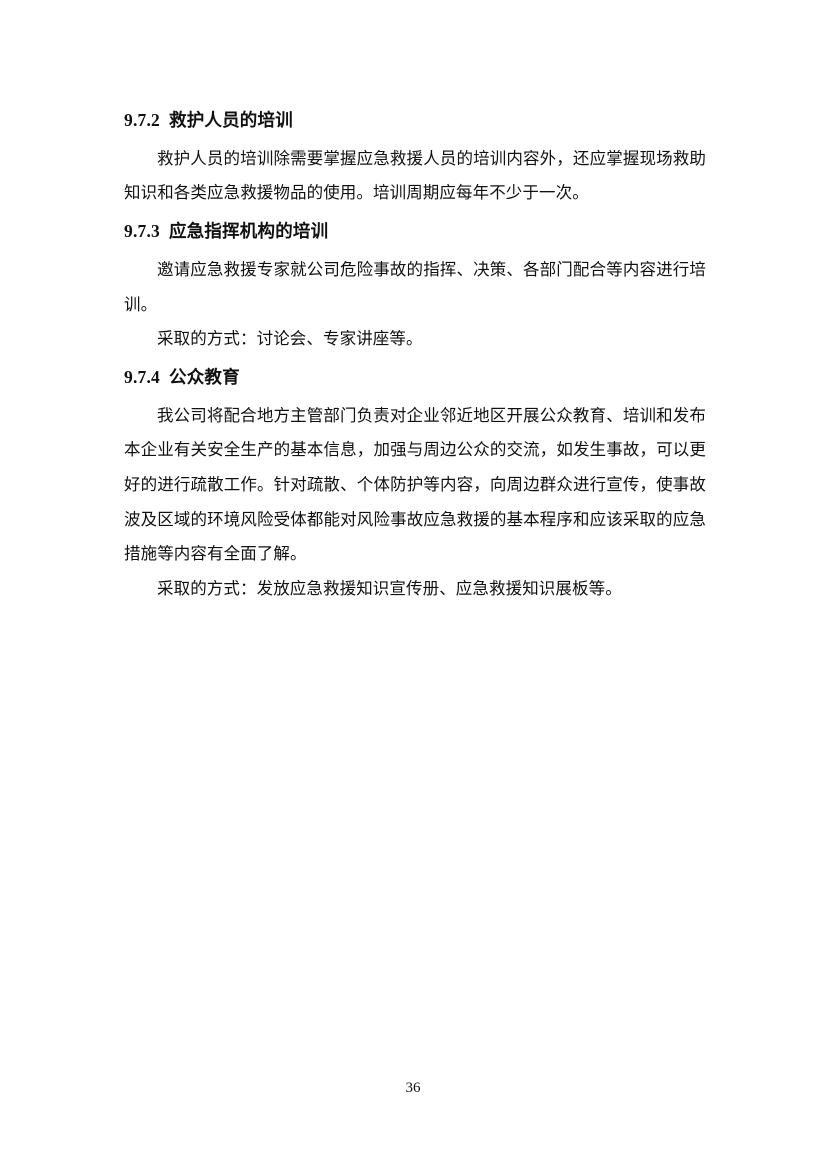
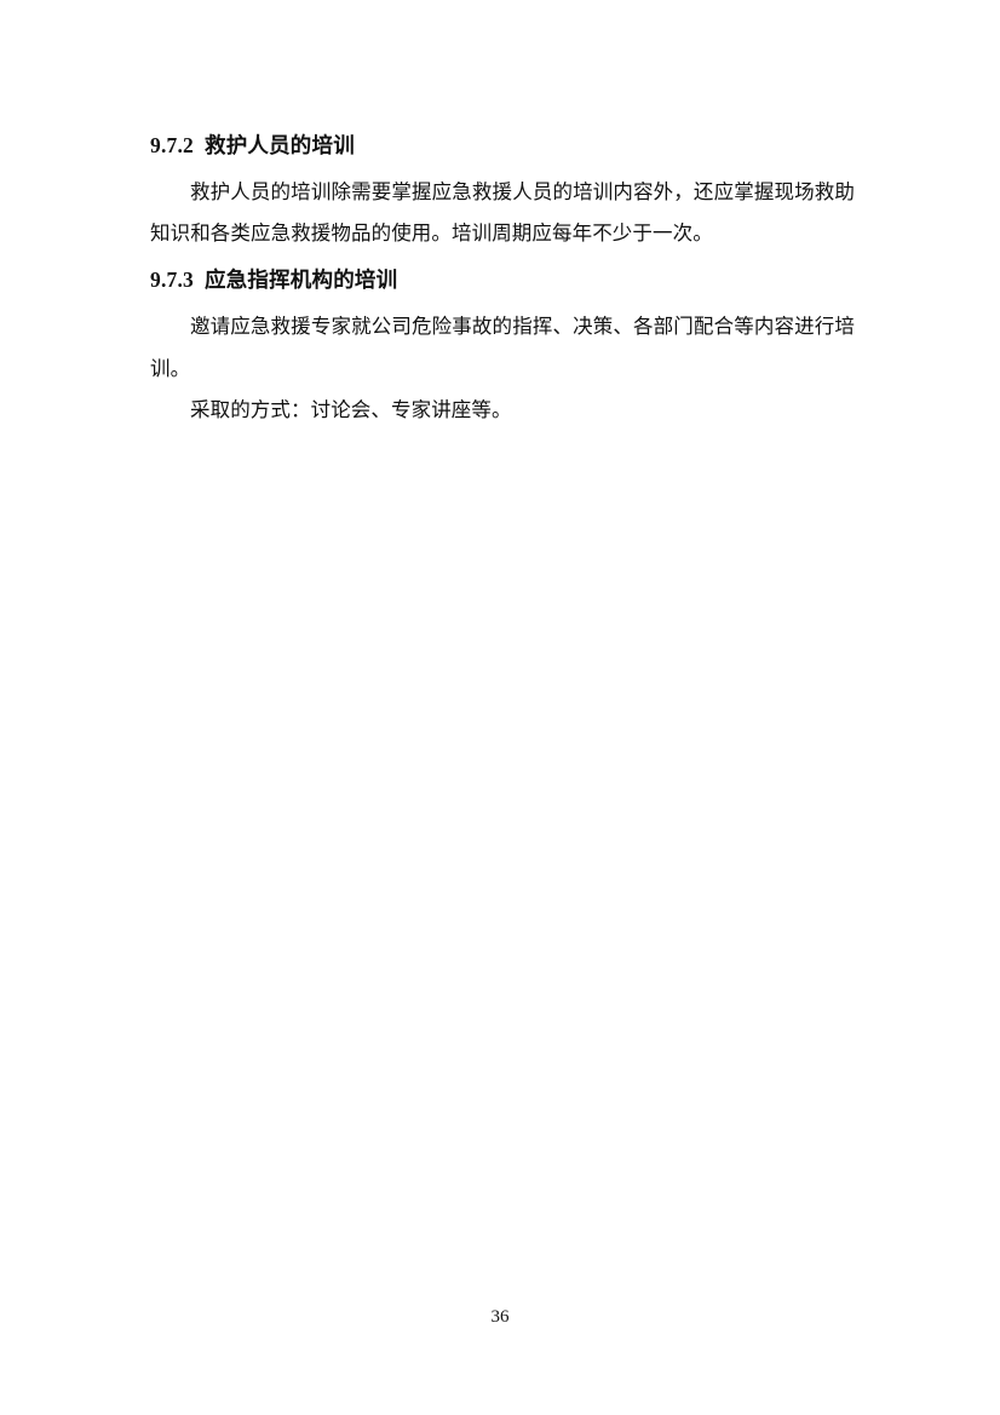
  9.7.2 救护人员的培训
  救护人员的培训除需要掌握应急救援人员的培训内容外，还应掌握现场救助知识和各类应急救援物品的使用。培训周期应每年不少于一次。
  9.7.3 应急指挥机构的培训
  邀请应急救援专家就公司危险事故的指挥、决策、各部门配合等内容进行培训。
  采取的方式：讨论会、专家讲座等。
- 9.7.4 公众教育
- 我公司将配合地方主管部门负责对企业邻近地区开展公众教育、培训和发布本企业有关安全生产的基本信息，加强与周边公众的交流，如发生事故，可以更好的进行疏散工作。针对疏散、个体防护等内容，向周边群众进行宣传，使事故波及区域的环境风险受体都能对风险事故应急救援的基本程序和应该采取的应急措施等内容有全面了解。
- 采取的方式：发放应急救援知识宣传册、应急救援知识展板等。
  36
